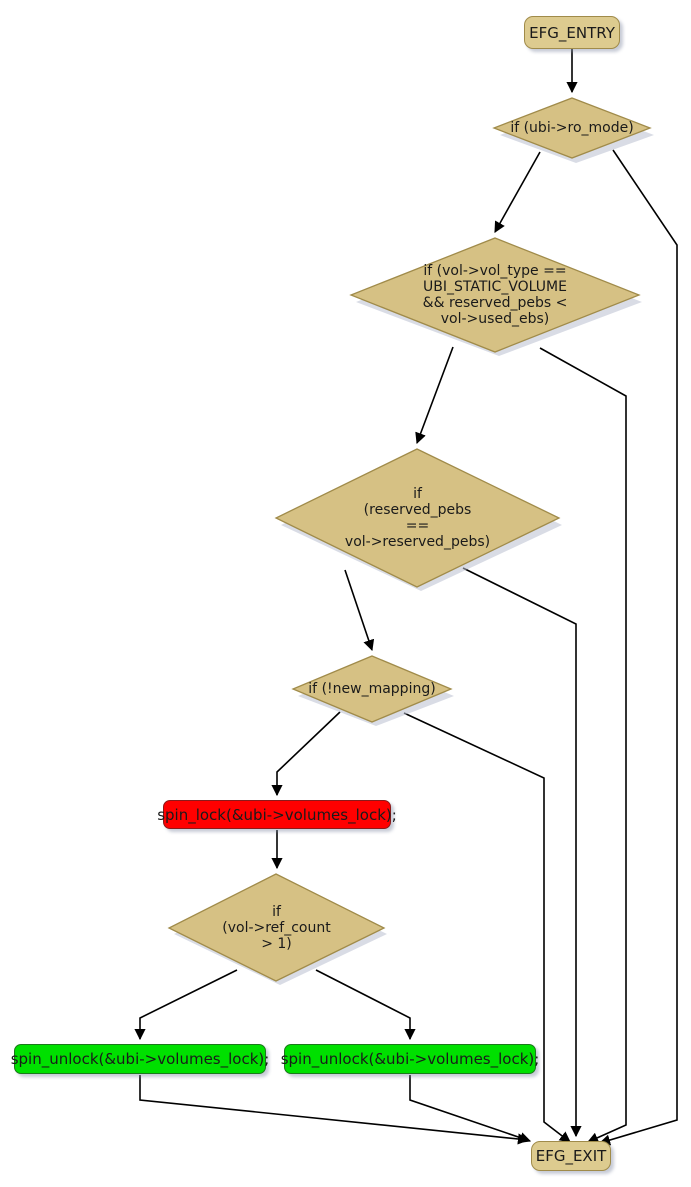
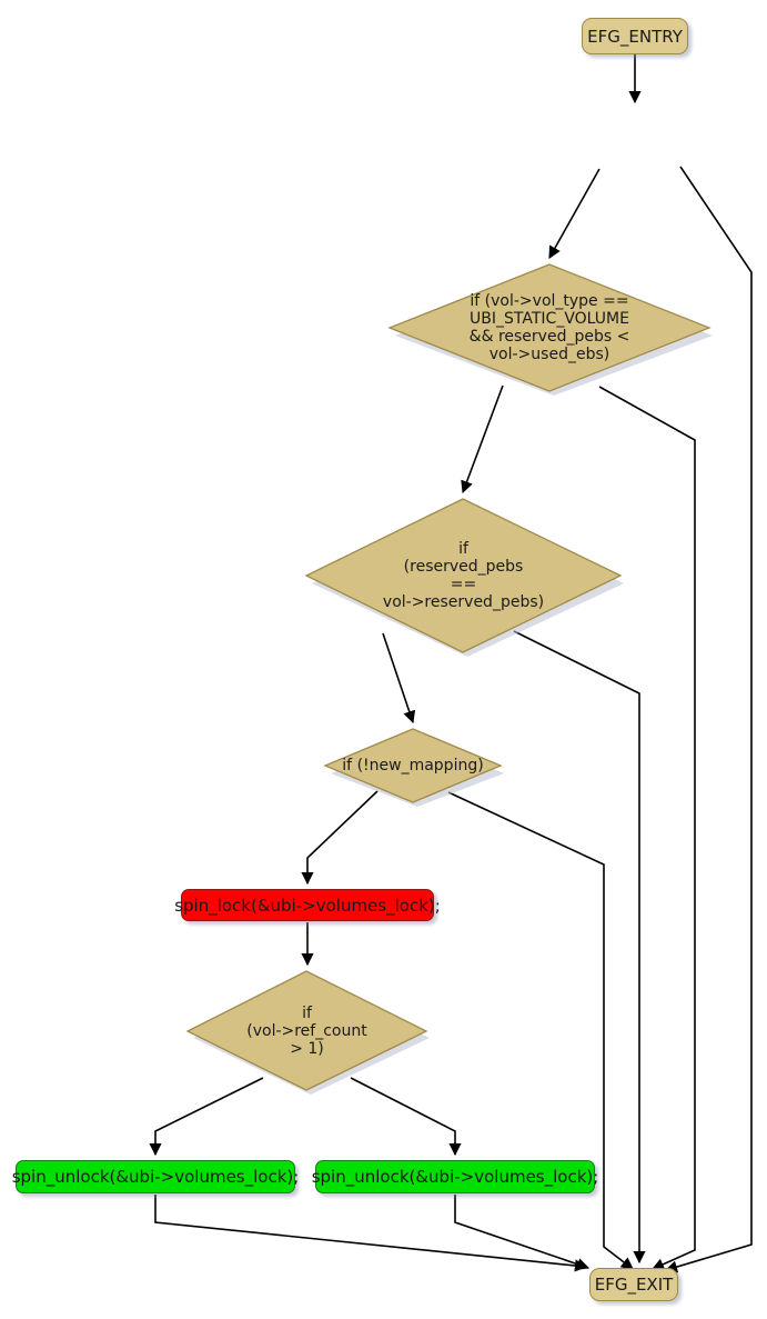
  EFG_ENTRY
- if (ubi->ro_mode)
  if (vol->vol_type ==
  UBI_STATIC_VOLUME
  && reserved_pebs <
  vol->used_ebs)
  if
  (reserved_pebs
  ==
  vol->reserved_pebs)
  if (!new_mapping)
  spin_lock(&ubi->volumes_lock);
  if
  (vol->ref_count
  > 1)
  spin_unlock(&ubi->volumes_lock);
  spin_unlock(&ubi->volumes_lock);
  EFG_EXIT
